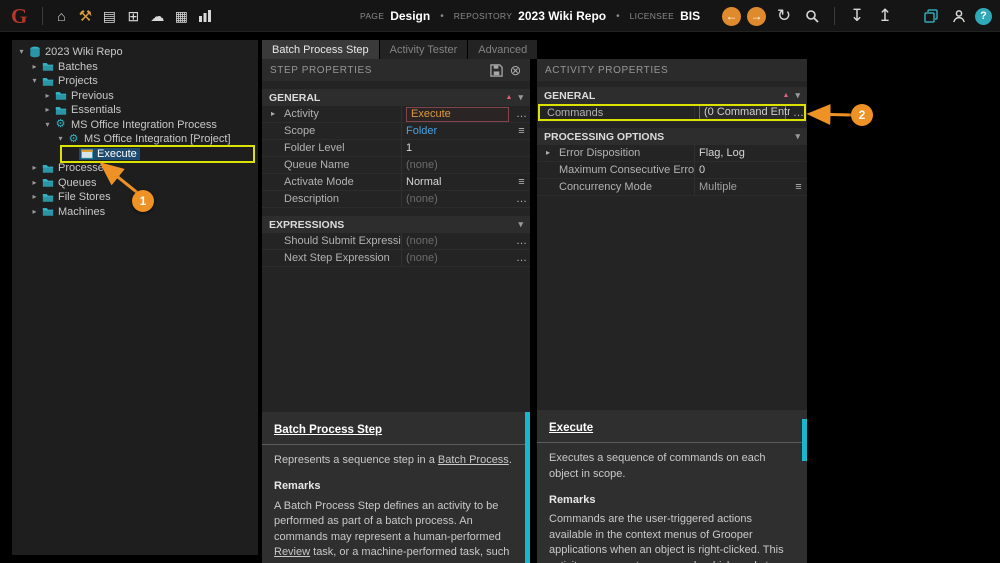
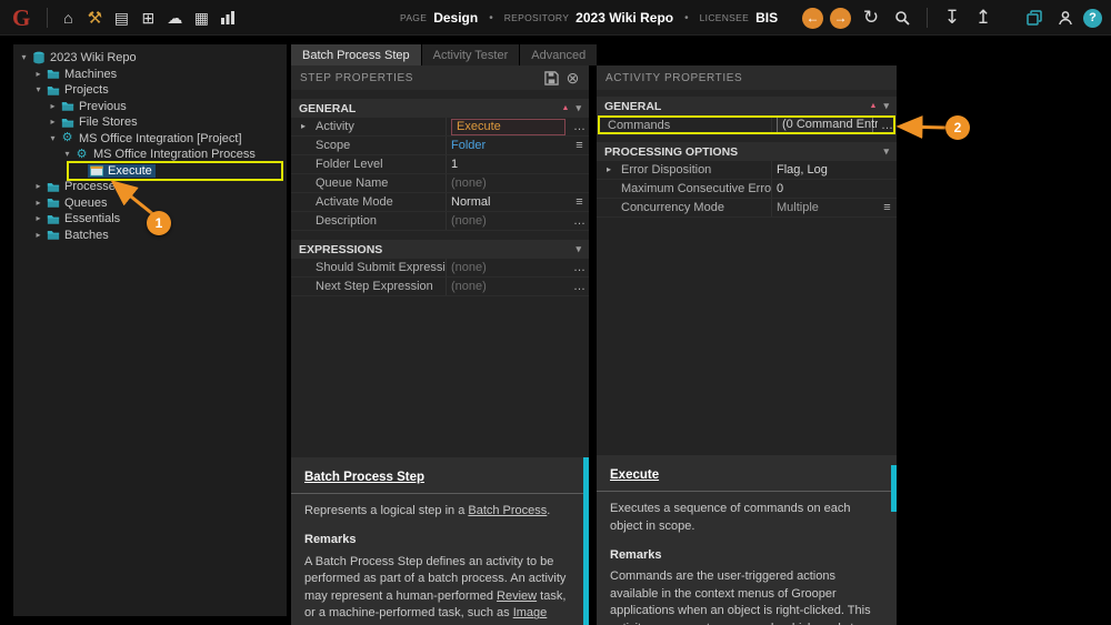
  G
  ⌂
  ⚒
  ▤
  ⊞
  ☁
  ▦
  PAGE
  Design
  •
  REPOSITORY
  2023 Wiki Repo
  •
  LICENSEE
  BIS
  ←
  →
  ↻
  ↧
  ↥
  ?
  ▾
  2023 Wiki Repo
  ▸
- Batches
+ Machines
  ▾
  Projects
  ▸
  Previous
  ▸
- Essentials
+ File Stores
  ▾
  ⚙
- MS Office Integration Process
+ MS Office Integration [Project]
  ▾
  ⚙
- MS Office Integration [Project]
+ MS Office Integration Process
  Execute
  ▸
  Processe
  ▸
  Queues
  ▸
- File Stores
+ Essentials
  ▸
- Machines
+ Batches
  Batch Process Step
  Activity Tester
  Advanced
  STEP PROPERTIES
  ⊗
  GENERAL
  ▾
  ▸
  Activity
  Execute
  …
  Scope
  Folder
  ≡
  Folder Level
  1
  Queue Name
  (none)
  Activate Mode
  Normal
  ≡
  Description
  (none)
  …
  EXPRESSIONS
  ▾
  Should Submit Expressi
  (none)
  …
  Next Step Expression
  (none)
  …
  Batch Process Step
- Represents a sequence step in a Batch Process.
+ Represents a logical step in a Batch Process.
  Remarks
- A Batch Process Step defines an activity to be performed as part of a batch process. An commands may represent a human-performed Review task, or a machine-performed task, such
+ A Batch Process Step defines an activity to be performed as part of a batch process. An activity may represent a human-performed Review task, or a machine-performed task, such as Image
  ACTIVITY PROPERTIES
  GENERAL
  ▾
  Commands
  (0 Command Entr
  …
  PROCESSING OPTIONS
  ▾
  ▸
  Error Disposition
  Flag, Log
  Maximum Consecutive Erro
  0
  Concurrency Mode
  Multiple
  ≡
  Execute
  Executes a sequence of commands on each object in scope.
  Remarks
  Commands are the user-triggered actions available in the context menus of Grooper applications when an object is right-clicked. This
  1
  2
